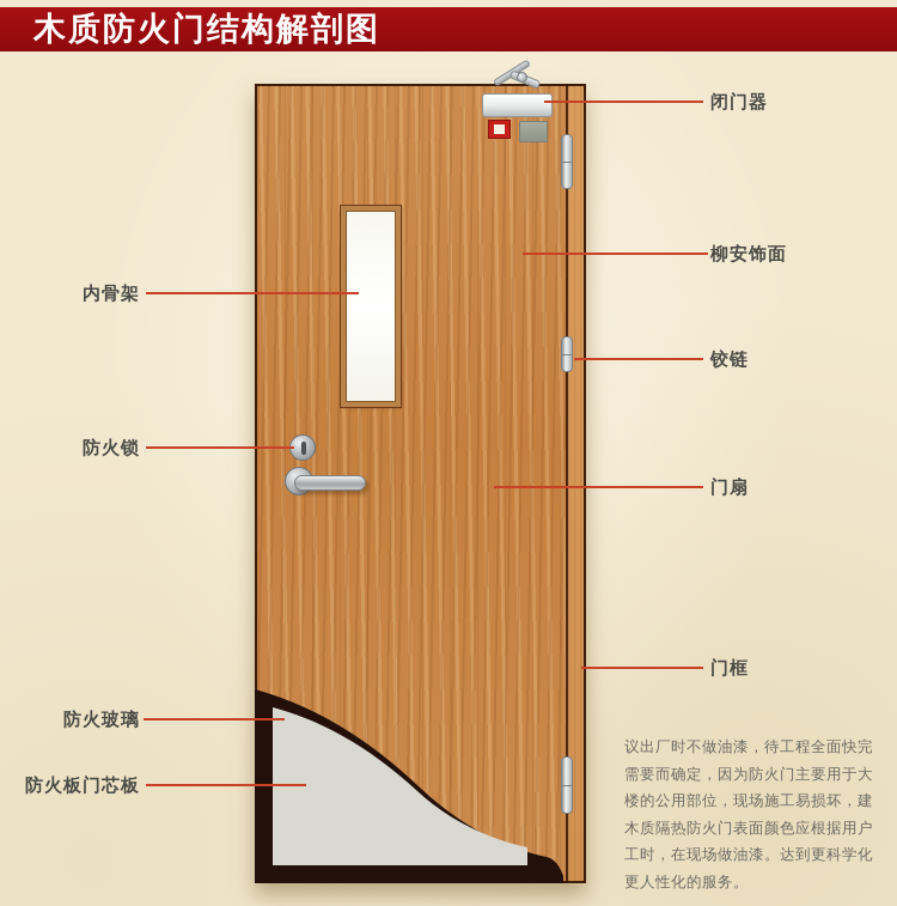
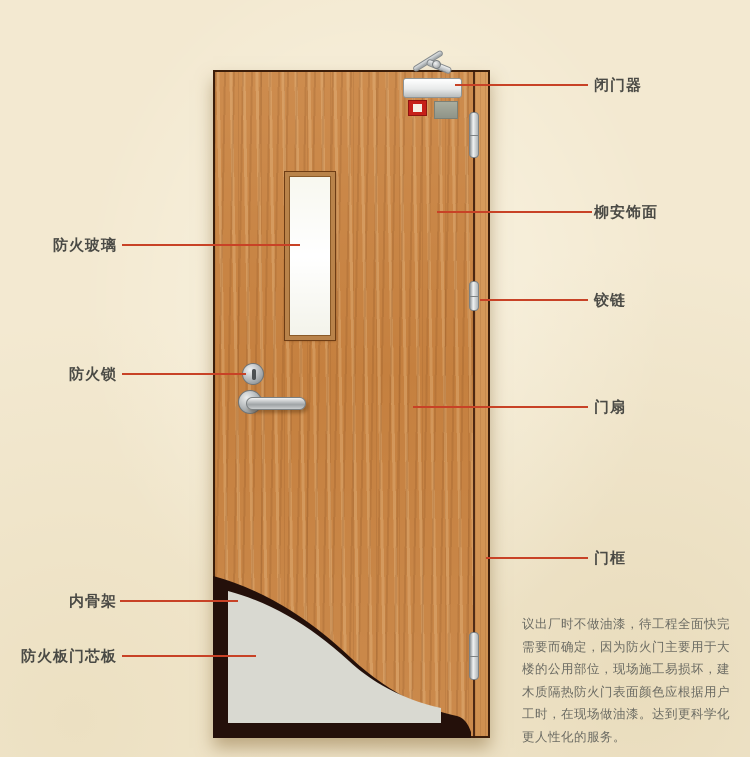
- 木质防火门结构解剖图
- 内骨架
+ 防火玻璃
  防火锁
- 防火玻璃
+ 内骨架
  防火板门芯板
  闭门器
  柳安饰面
  铰链
  门扇
  门框
  议出厂时不做油漆，待工程全面快完
  需要而确定，因为防火门主要用于大
  楼的公用部位，现场施工易损坏，建
  木质隔热防火门表面颜色应根据用户
  工时，在现场做油漆。达到更科学化
  更人性化的服务。
